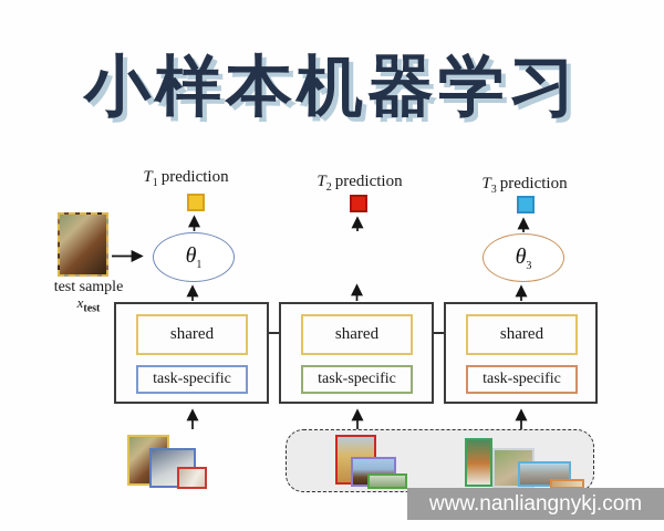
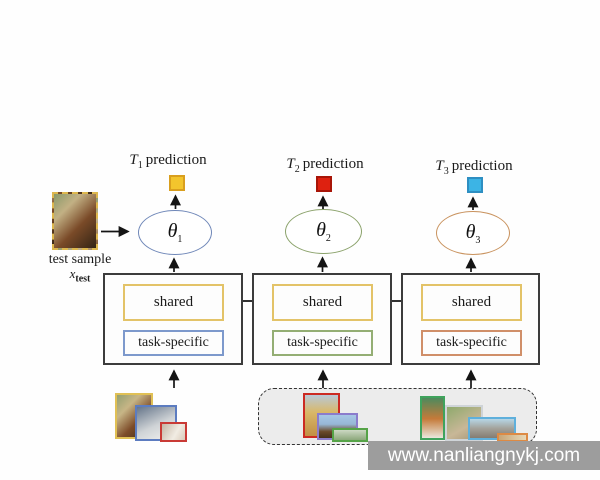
- 小样本机器学习
  T1prediction
  T2prediction
  T3prediction
  θ1
+ θ2
  θ3
  test sample
  xtest
  shared
  task-specific
  shared
  task-specific
  shared
  task-specific
  www.nanliangnykj.com
